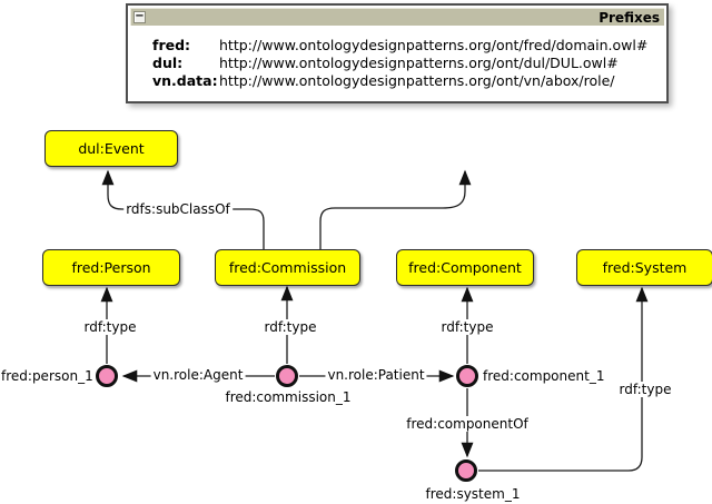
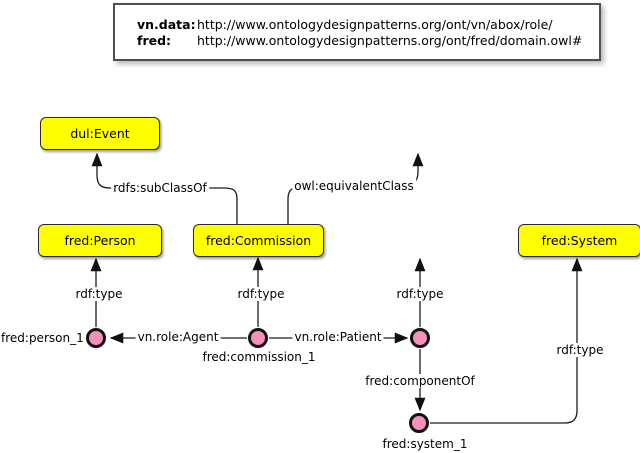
  dul:Event
  fred:Person
  fred:Commission
- fred:Component
  fred:System
  rdfs:subClassOf
+ owl:equivalentClass
  rdf:type
  rdf:type
  rdf:type
  rdf:type
  vn.role:Agent
  vn.role:Patient
  fred:componentOf
  fred:person_1
  fred:commission_1
- fred:component_1
  fred:system_1
- −
- Prefixes
- fred:
+ vn.data:
- http://www.ontologydesignpatterns.org/ont/fred/domain.owl#
+ http://www.ontologydesignpatterns.org/ont/vn/abox/role/
- dul:
- http://www.ontologydesignpatterns.org/ont/dul/DUL.owl#
- vn.data:
+ fred:
- http://www.ontologydesignpatterns.org/ont/vn/abox/role/
+ http://www.ontologydesignpatterns.org/ont/fred/domain.owl#
